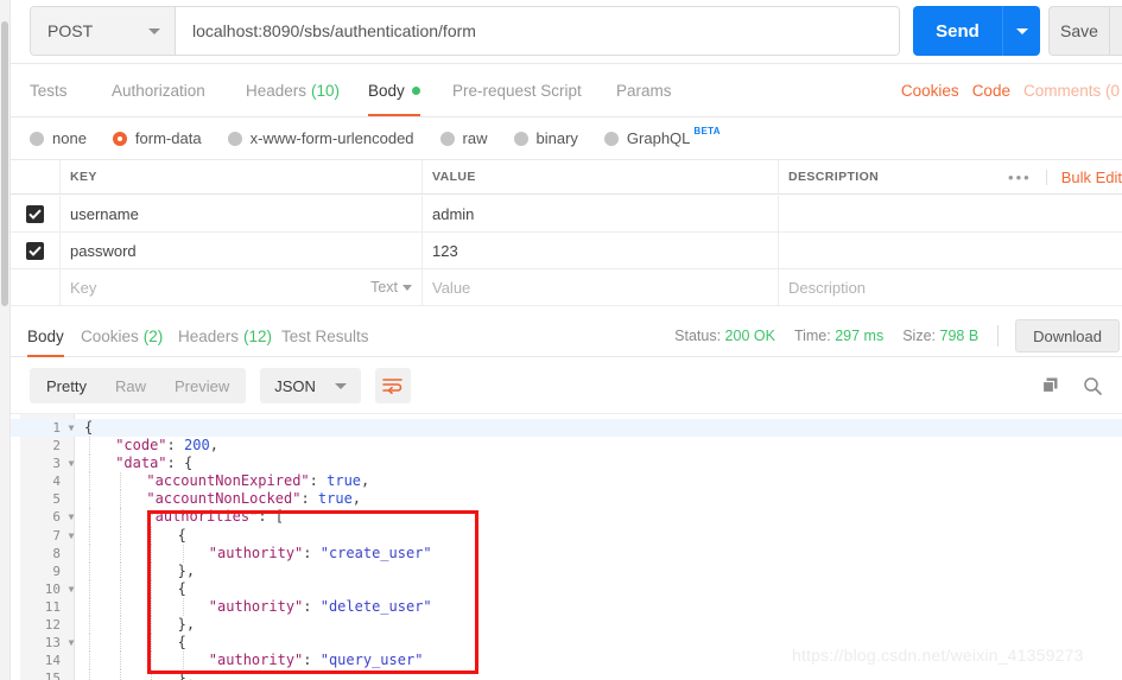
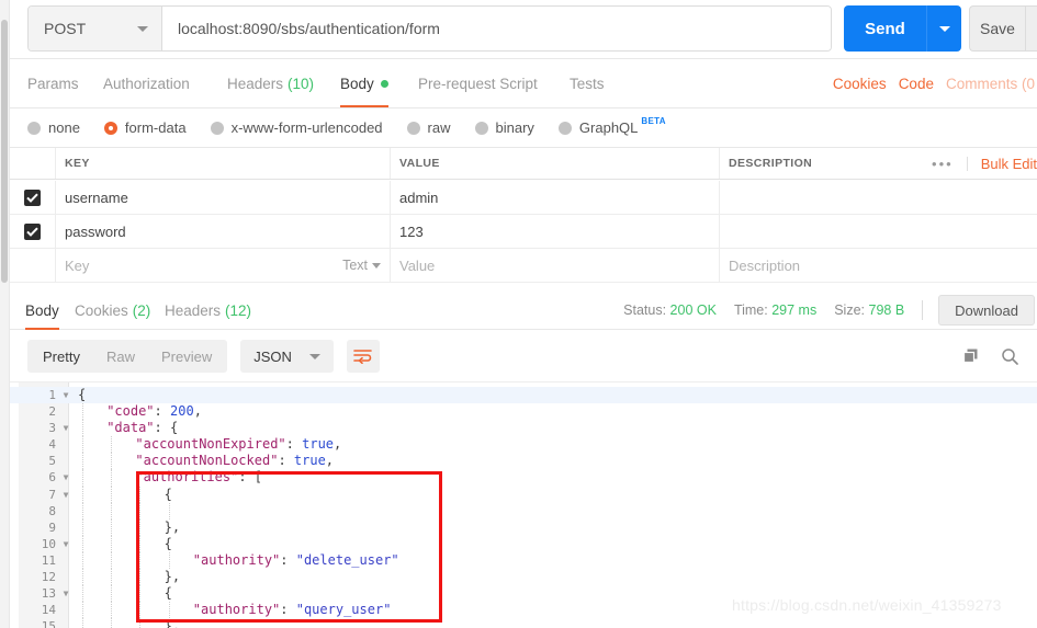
  POST
  localhost:8090/sbs/authentication/form
  Send
  Save
- Tests
+ Params
  Authorization
  Headers
  (10)
  Body
  Pre-request Script
- Params
+ Tests
  Cookies
  Code
  Comments (0
  none
  form-data
  x-www-form-urlencoded
  raw
  binary
  GraphQL
  BETA
  KEY
  VALUE
  DESCRIPTION
  •••
  Bulk Edit
  username
  admin
  password
  123
  Key
  Text
  Value
  Description
  Body
  Cookies
  (2)
  Headers
  (12)
- Test Results
  Status: 200 OK
  Time: 297 ms
  Size: 798 B
  Download
  Pretty
  Raw
  Preview
  JSON
  1
  ▼
  {
  2
  "code": 200,
  3
  ▼
  "data": {
  4
  "accountNonExpired": true,
  5
  "accountNonLocked": true,
  6
  ▼
  "authorities": [
  7
  ▼
  {
  8
- "authority": "create_user"
  9
  },
  10
  ▼
  {
  11
  "authority": "delete_user"
  12
  },
  13
  ▼
  {
  14
  "authority": "query_user"
  15
  },
